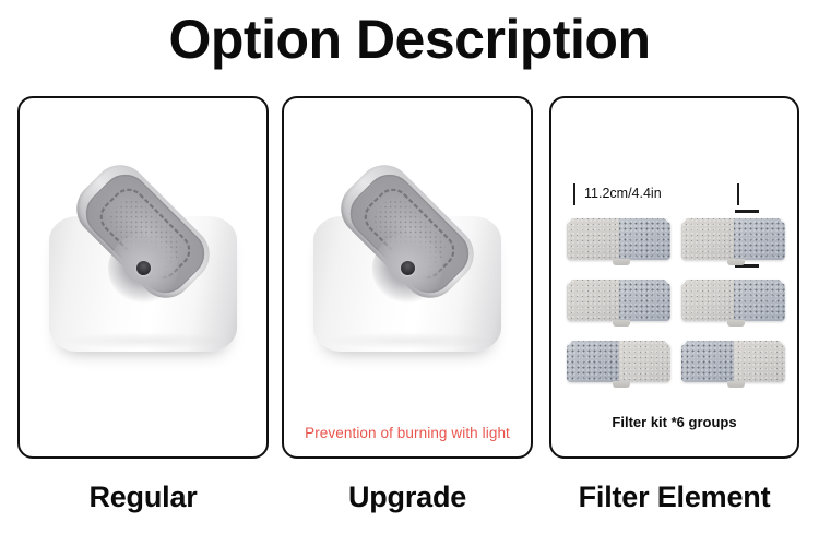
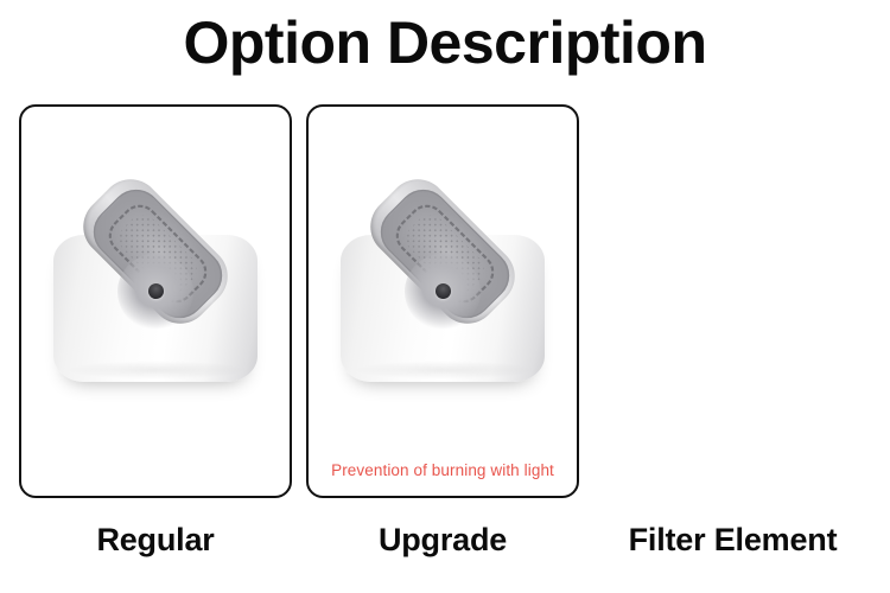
  Option Description
  Prevention of burning with light
- 11.2cm/4.4in
- Filter kit *6 groups
  Regular
  Upgrade
  Filter Element
